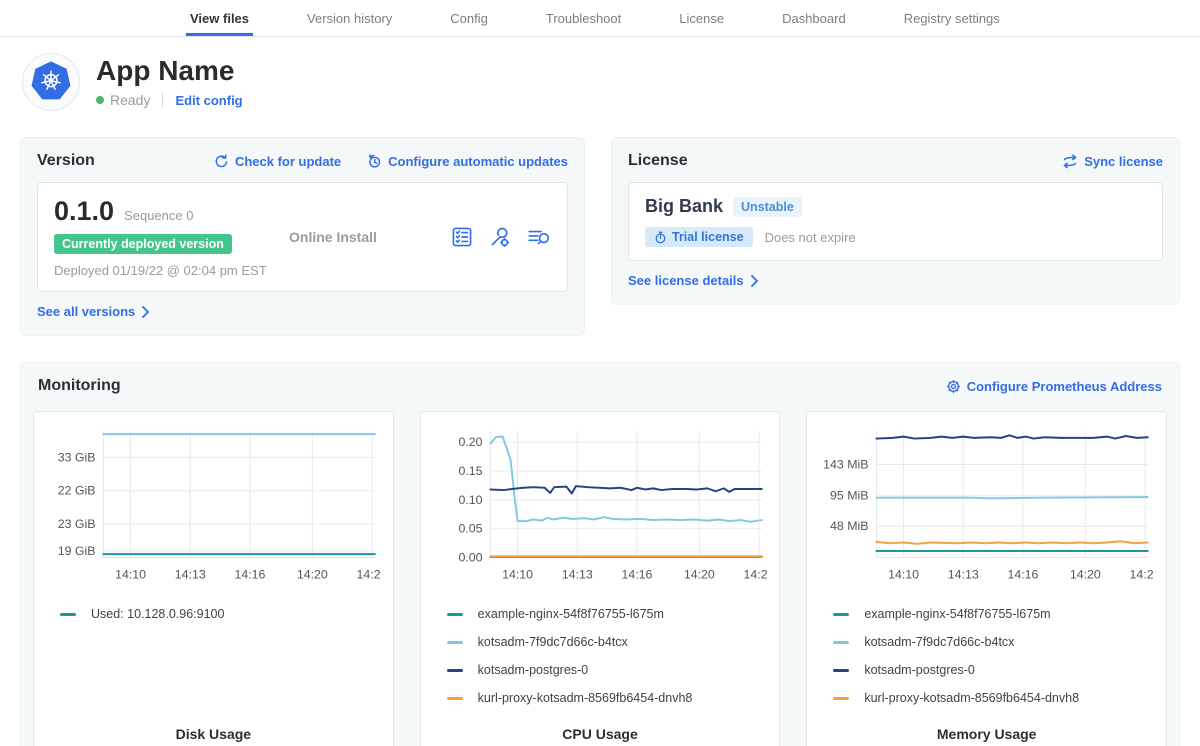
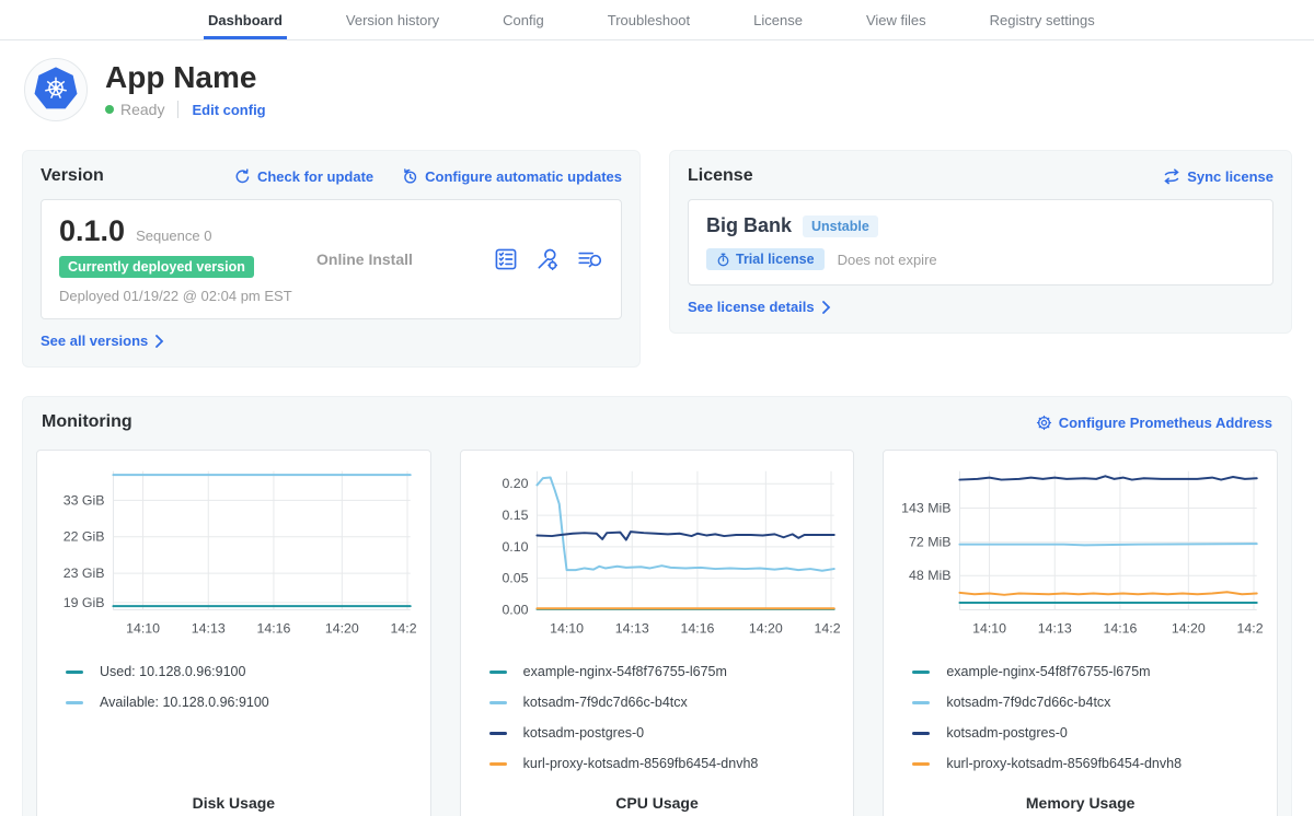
- View files
+ Dashboard
  Version history
  Config
  Troubleshoot
  License
- Dashboard
+ View files
  Registry settings
  App Name
  Ready
  Edit config
  Version
  Check for update
  Configure automatic updates
  0.1.0
  Sequence 0
  Currently deployed version
  Deployed 01/19/22 @ 02:04 pm EST
  Online Install
  See all versions
  License
  Sync license
  Big Bank
  Unstable
  Trial license
  Does not expire
  See license details
  Monitoring
  Configure Prometheus Address
  14:10
  14:13
  14:16
  14:20
  14:2
  33 GiB
  22 GiB
  23 GiB
  19 GiB
  Used: 10.128.0.96:9100
+ Available: 10.128.0.96:9100
  Disk Usage
  14:10
  14:13
  14:16
  14:20
  14:2
  0.20
  0.15
  0.10
  0.05
  0.00
  example-nginx-54f8f76755-l675m
  kotsadm-7f9dc7d66c-b4tcx
  kotsadm-postgres-0
  kurl-proxy-kotsadm-8569fb6454-dnvh8
  CPU Usage
  14:10
  14:13
  14:16
  14:20
  14:2
  143 MiB
- 95 MiB
+ 72 MiB
  48 MiB
  example-nginx-54f8f76755-l675m
  kotsadm-7f9dc7d66c-b4tcx
  kotsadm-postgres-0
  kurl-proxy-kotsadm-8569fb6454-dnvh8
  Memory Usage
